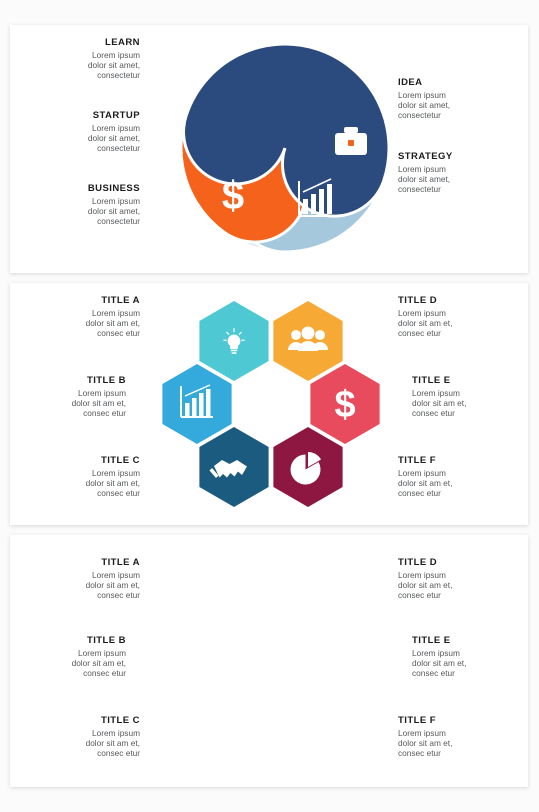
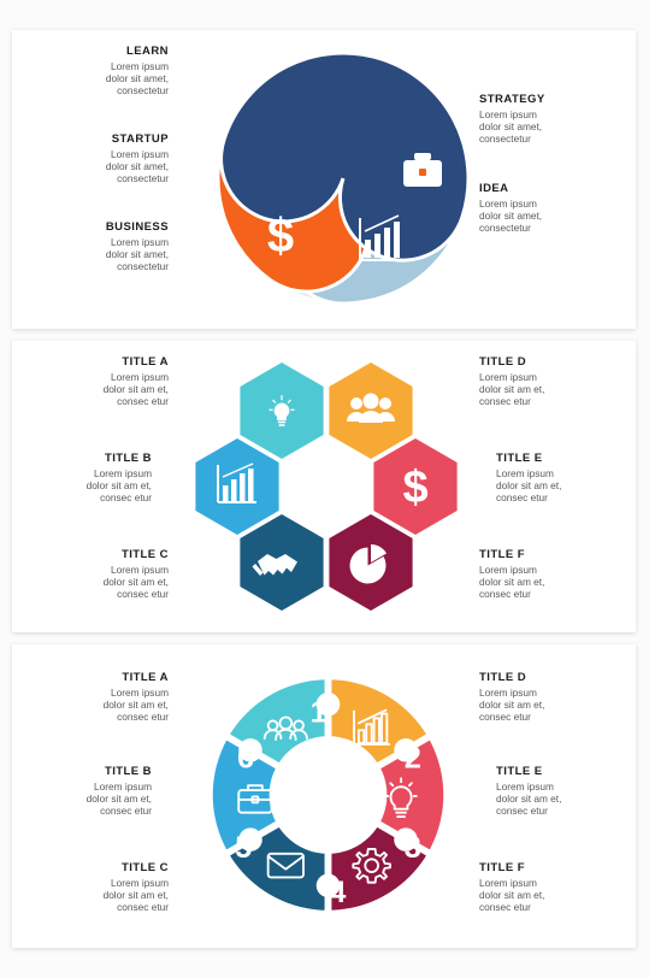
  LEARN
  Lorem ipsum
  dolor sit amet,
  consectetur
  STARTUP
  Lorem ipsum
  dolor sit amet,
  consectetur
  BUSINESS
  Lorem ipsum
  dolor sit amet,
  consectetur
- IDEA
+ STRATEGY
  Lorem ipsum
  dolor sit amet,
  consectetur
- STRATEGY
+ IDEA
  Lorem ipsum
  dolor sit amet,
  consectetur
  $
  TITLE A
  Lorem ipsum
  dolor sit am et,
  consec etur
  TITLE B
  Lorem ipsum
  dolor sit am et,
  consec etur
  TITLE C
  Lorem ipsum
  dolor sit am et,
  consec etur
  TITLE D
  Lorem ipsum
  dolor sit am et,
  consec etur
  TITLE E
  Lorem ipsum
  dolor sit am et,
  consec etur
  TITLE F
  Lorem ipsum
  dolor sit am et,
  consec etur
  $
  TITLE A
  Lorem ipsum
  dolor sit am et,
  consec etur
  TITLE B
  Lorem ipsum
  dolor sit am et,
  consec etur
  TITLE C
  Lorem ipsum
  dolor sit am et,
  consec etur
  TITLE D
  Lorem ipsum
  dolor sit am et,
  consec etur
  TITLE E
  Lorem ipsum
  dolor sit am et,
  consec etur
  TITLE F
  Lorem ipsum
  dolor sit am et,
  consec etur
+ 1
+ 2
+ 3
+ 4
+ 5
+ 6
